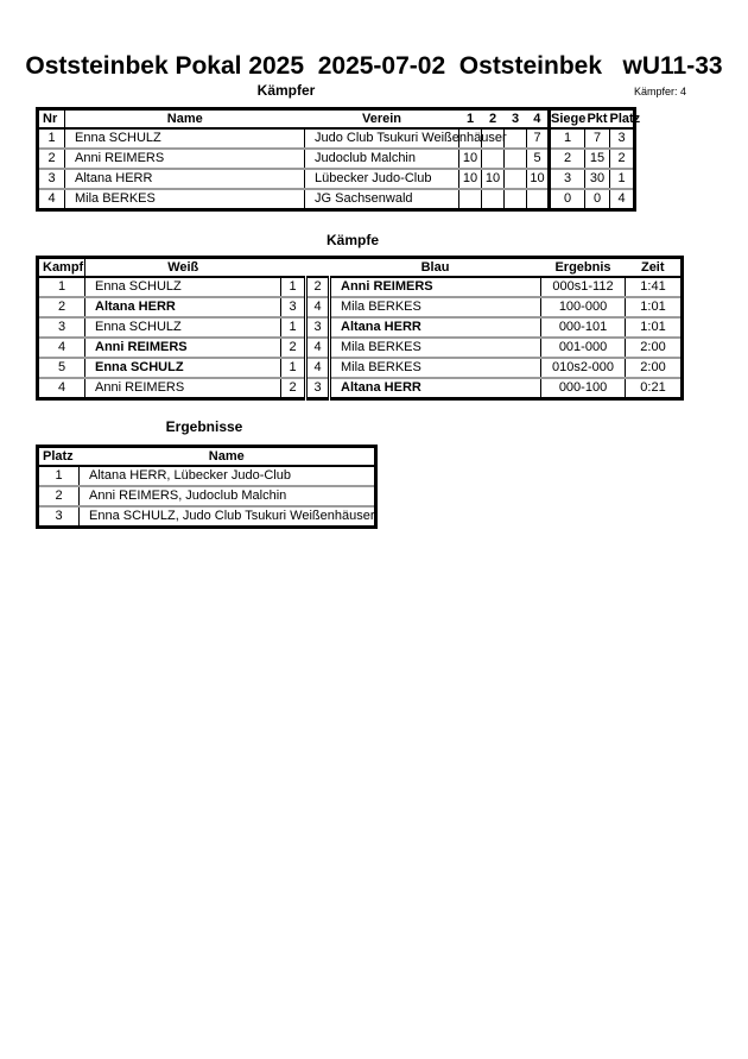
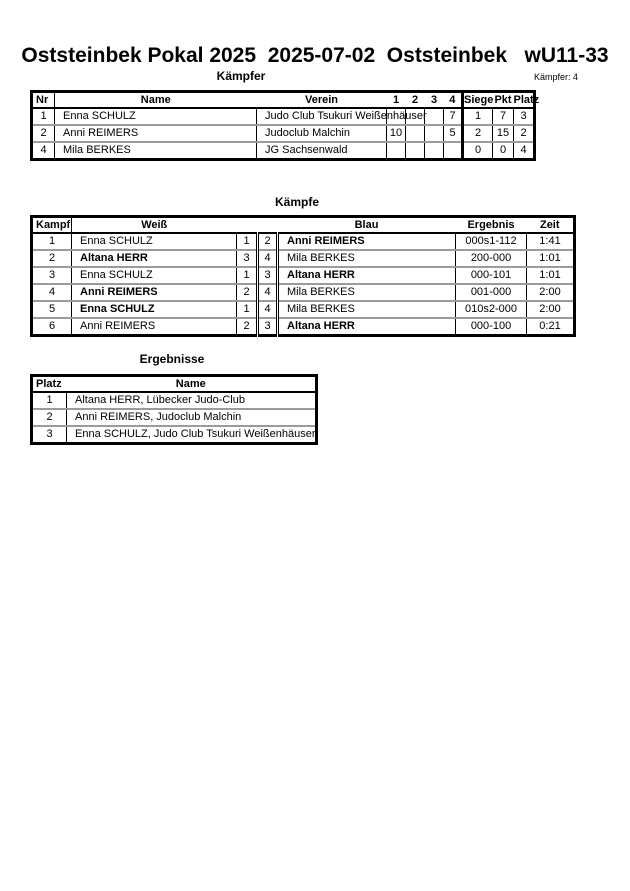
  Oststeinbek Pokal 2025 2025-07-02 Oststeinbek wU11-33
  Kämpfer
  Kämpfer: 4
  Nr	Name	Verein	1	2	3	4	Siege	Pkt	Platz
  1	Enna SCHULZ	Judo Club Tsukuri Weißenhäuser				7	1	7	3
  2	Anni REIMERS	Judoclub Malchin	10			5	2	15	2
- 3	Altana HERR	Lübecker Judo-Club	10	10		10	3	30	1
  4	Mila BERKES	JG Sachsenwald					0	0	4
  Kämpfe
  Kampf	Weiß			Blau	Ergebnis	Zeit
  1	Enna SCHULZ	1	2	Anni REIMERS	000s1-112	1:41
- 2	Altana HERR	3	4	Mila BERKES	100-000	1:01
+ 2	Altana HERR	3	4	Mila BERKES	200-000	1:01
  3	Enna SCHULZ	1	3	Altana HERR	000-101	1:01
  4	Anni REIMERS	2	4	Mila BERKES	001-000	2:00
  5	Enna SCHULZ	1	4	Mila BERKES	010s2-000	2:00
- 4	Anni REIMERS	2	3	Altana HERR	000-100	0:21
+ 6	Anni REIMERS	2	3	Altana HERR	000-100	0:21
  Ergebnisse
  Platz	Name
  1	Altana HERR, Lübecker Judo-Club
  2	Anni REIMERS, Judoclub Malchin
  3	Enna SCHULZ, Judo Club Tsukuri Weißenhäuser
